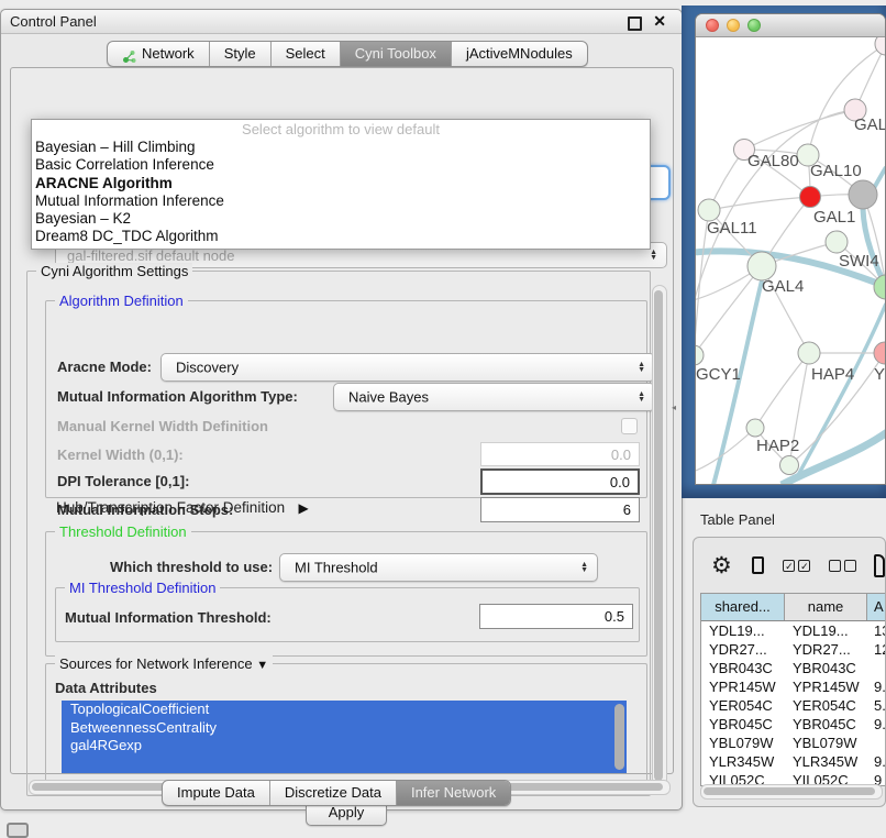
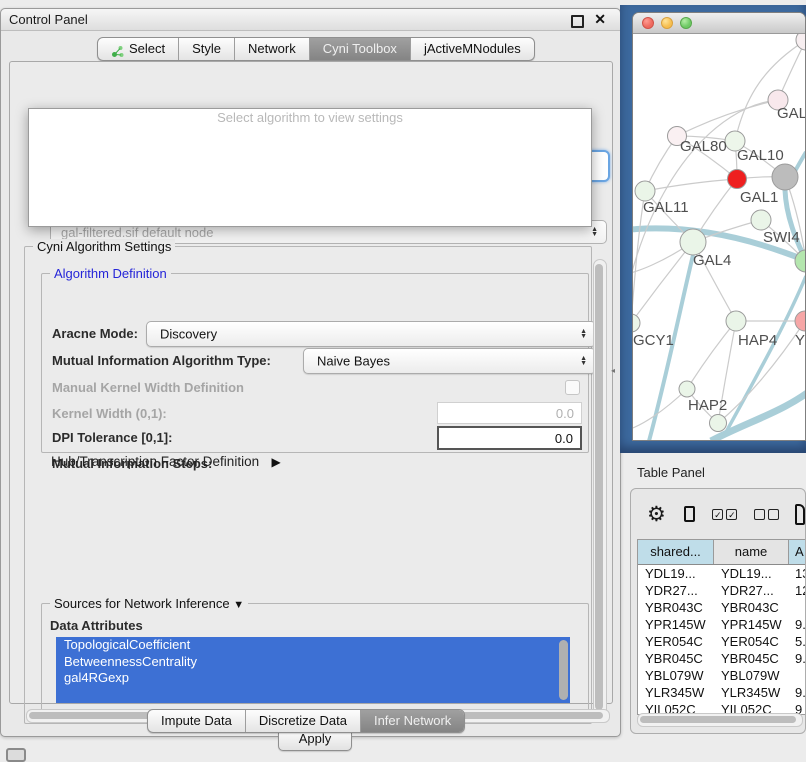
  Control Panel
  ✕
- Network
+ Select
  Style
- Select
+ Network
  Cyni Toolbox
  jActiveMNodules
  gal-filtered.sif default node
- Select algorithm to view default
+ Select algorithm to view settings
- Bayesian – Hill Climbing
- Basic Correlation Inference
- ARACNE Algorithm
- Mutual Information Inference
- Bayesian – K2
- Dream8 DC_TDC Algorithm
  Cyni Algorithm Settings
  Algorithm Definition
  Aracne Mode:
  Discovery
  Mutual Information Algorithm Type:
  Naive Bayes
  Manual Kernel Width Definition
  Kernel Width (0,1):
  0.0
  DPI Tolerance [0,1]:
  0.0
  Mutual Information Steps:
- 6
  Hub/Transcription Factor Definition ▶
- Threshold Definition
- Which threshold to use:
- MI Threshold
- MI Threshold Definition
- Mutual Information Threshold:
- 0.5
  Sources for Network Inference ▼
  Data Attributes
  TopologicalCoefficient
  BetweennessCentrality
  gal4RGexp
  Apply
  Impute Data
  Discretize Data
  Infer Network
  GAL
  GAL80
  GAL10
  GAL1
  GAL11
  SWI4
  GAL4
  GCY1
  Y
  HAP4
  HAP2
  ◂
  Table Panel
  ⚙
  ✓
  ✓
  shared...
  name
  A
  YDL19...
  YDL19...
  YDR27...
  YDR27...
  YBR043C
  YBR043C
  YPR145W
  YPR145W
  9.
  YER054C
  YER054C
  5.
  YBR045C
  YBR045C
  9.
  YBL079W
  YBL079W
  YLR345W
  YLR345W
  9.
  YIL052C
  YIL052C
  9
